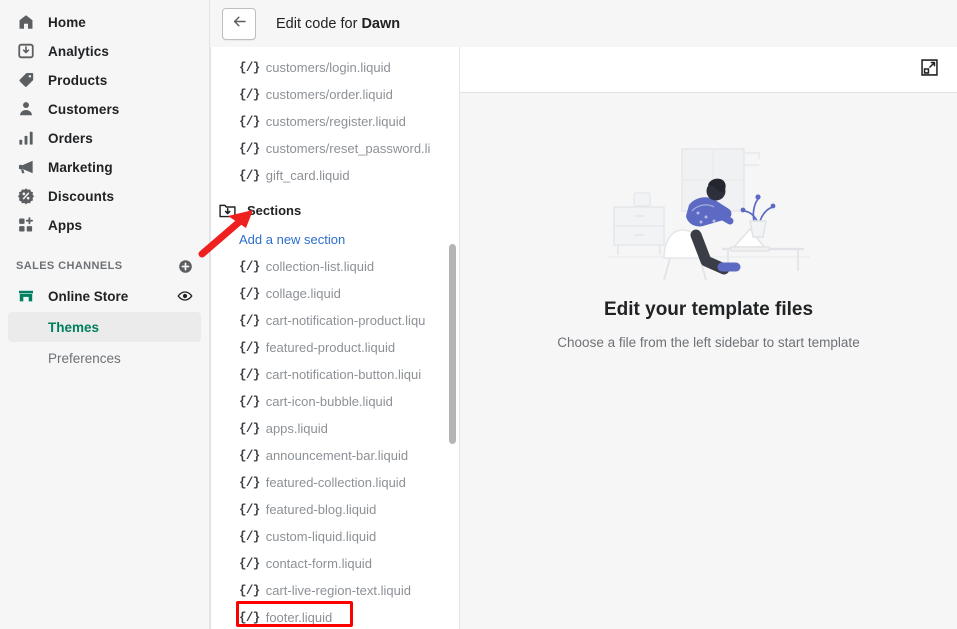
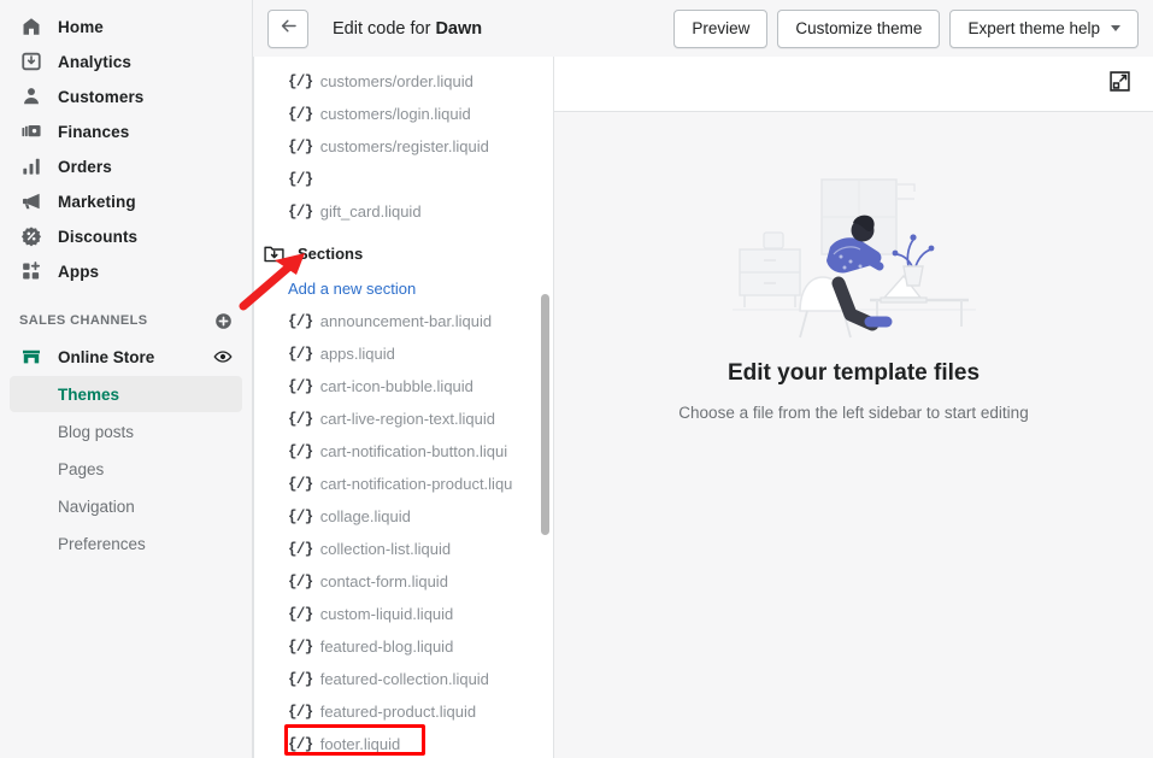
  Home
  Analytics
- Products
  Customers
+ Finances
  Orders
  Marketing
  Discounts
  Apps
  SALES CHANNELS
  Online Store
  Themes
+ Blog posts
+ Pages
+ Navigation
  Preferences
  Edit code for Dawn
+ Preview
+ Customize theme
+ Expert theme help
  {/}
- customers/login.liquid
+ customers/order.liquid
  {/}
- customers/order.liquid
+ customers/login.liquid
  {/}
  customers/register.liquid
  {/}
- customers/reset_password.li
  {/}
  gift_card.liquid
  Sections
  Add a new section
  {/}
- collection-list.liquid
+ announcement-bar.liquid
  {/}
- collage.liquid
+ apps.liquid
  {/}
- cart-notification-product.liqu
+ cart-icon-bubble.liquid
  {/}
- featured-product.liquid
+ cart-live-region-text.liquid
  {/}
  cart-notification-button.liqui
  {/}
- cart-icon-bubble.liquid
+ cart-notification-product.liqu
  {/}
- apps.liquid
+ collage.liquid
  {/}
- announcement-bar.liquid
+ collection-list.liquid
  {/}
- featured-collection.liquid
+ contact-form.liquid
  {/}
- featured-blog.liquid
+ custom-liquid.liquid
  {/}
- custom-liquid.liquid
+ featured-blog.liquid
  {/}
- contact-form.liquid
+ featured-collection.liquid
  {/}
- cart-live-region-text.liquid
+ featured-product.liquid
  {/}
  footer.liquid
  Edit your template files
- Choose a file from the left sidebar to start template
+ Choose a file from the left sidebar to start editing
